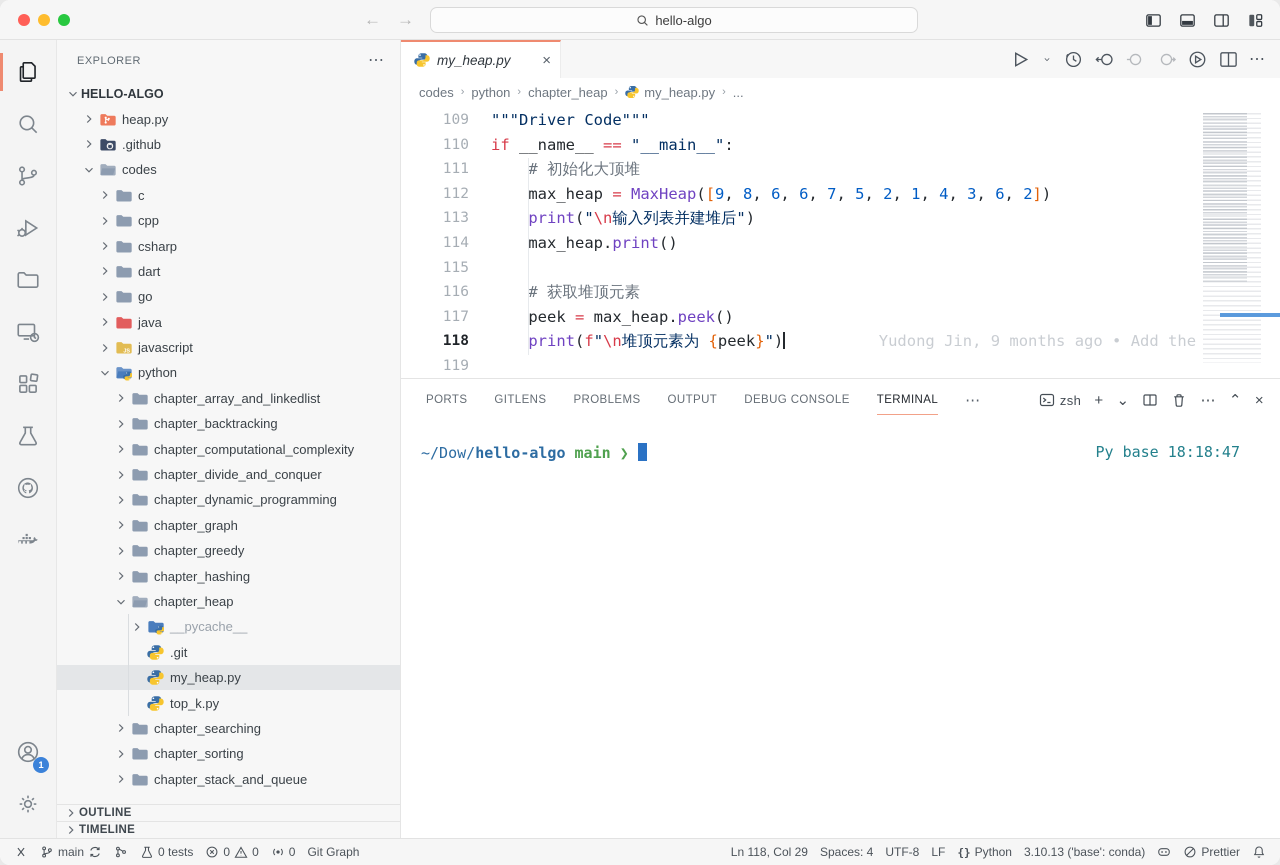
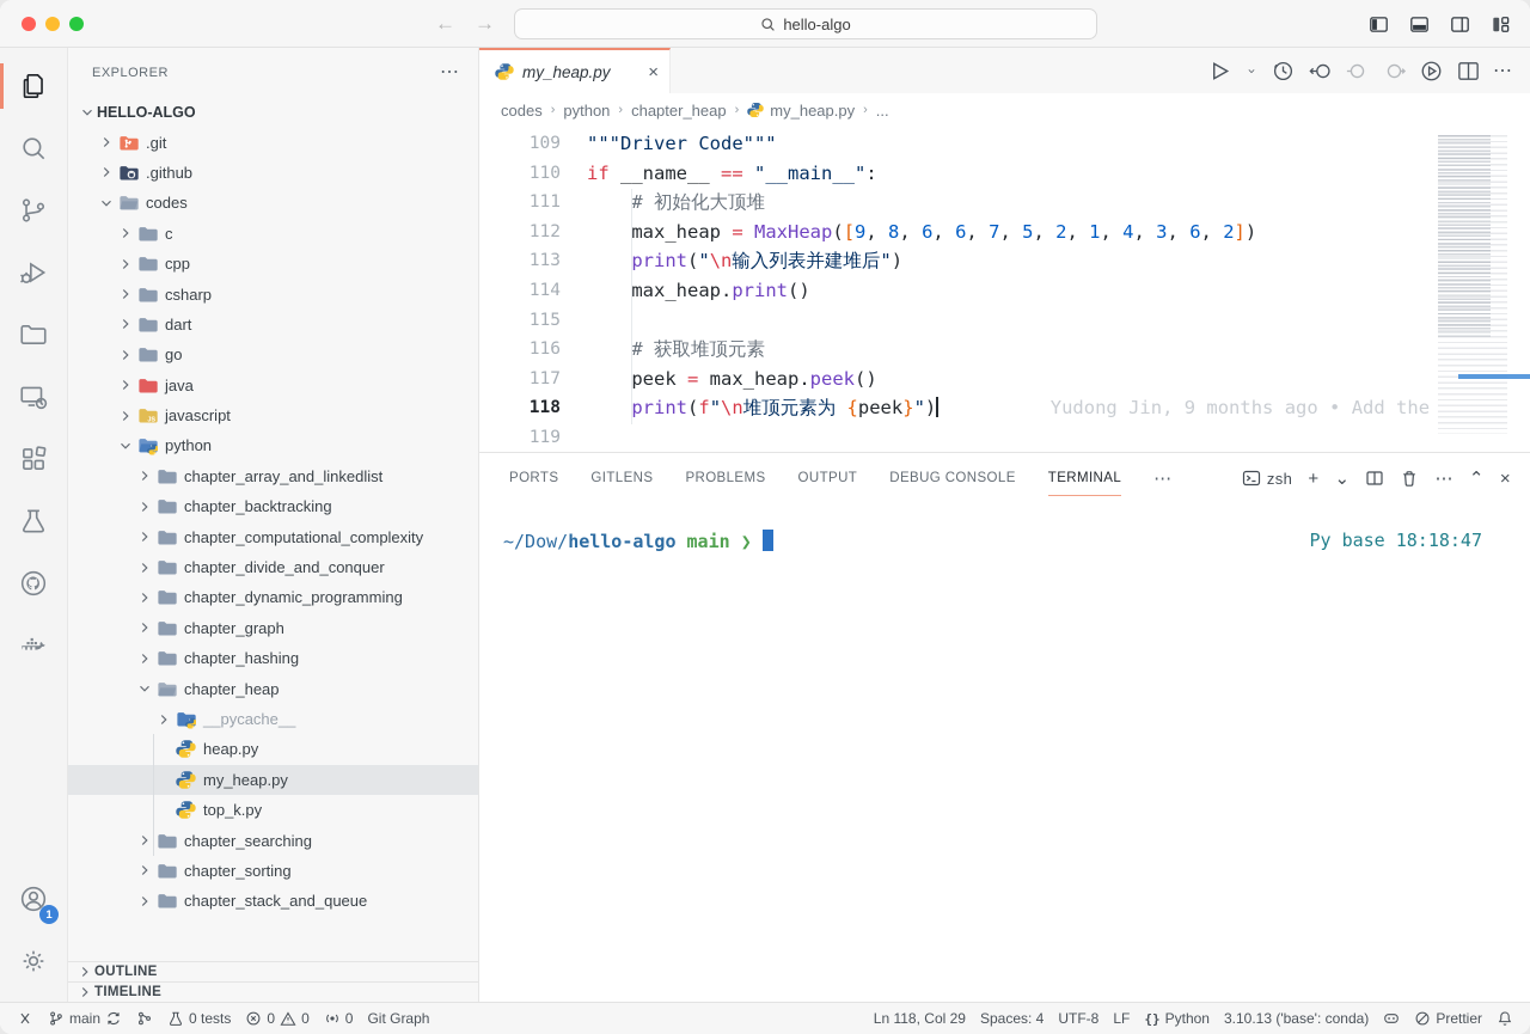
  ←
  →
  hello-algo
  1
  EXPLORER
  ⋯
  HELLO-ALGO
- heap.py
+ .git
  .github
  codes
  c
  cpp
  csharp
  dart
  go
  java
  javascript
  python
  chapter_array_and_linkedlist
  chapter_backtracking
  chapter_computational_complexity
  chapter_divide_and_conquer
  chapter_dynamic_programming
  chapter_graph
- chapter_greedy
  chapter_hashing
  chapter_heap
  __pycache__
- .git
+ heap.py
  my_heap.py
  top_k.py
  chapter_searching
  chapter_sorting
  chapter_stack_and_queue
  OUTLINE
  TIMELINE
  my_heap.py
  ×
  ⋯
  codes
  ›
  python
  ›
  chapter_heap
  ›
  my_heap.py
  ›
  ...
  109
  """Driver Code"""
  110
  if __name__ == "__main__":
  111
  # 初始化大顶堆
  112
  max_heap = MaxHeap([9, 8, 6, 6, 7, 5, 2, 1, 4, 3, 6, 2])
  113
  print("\n输入列表并建堆后")
  114
  max_heap.print()
  115
  116
  # 获取堆顶元素
  117
  peek = max_heap.peek()
  118
  print(f"\n堆顶元素为 {peek}") Yudong Jin, 9 months ago • Add the
  119
  PORTS
  GITLENS
  PROBLEMS
  OUTPUT
  DEBUG CONSOLE
  TERMINAL
  ⋯
  zsh
  +
  ⌄
  ⋯
  ⌃
  ×
  ~/Dow/hello-algo main ❯
  Py base 18:18:47
  main
  0 tests
  0
  0
  0
  Git Graph
  Ln 118, Col 29
  Spaces: 4
  UTF-8
  LF
  {}
  Python
  3.10.13 ('base': conda)
  Prettier
